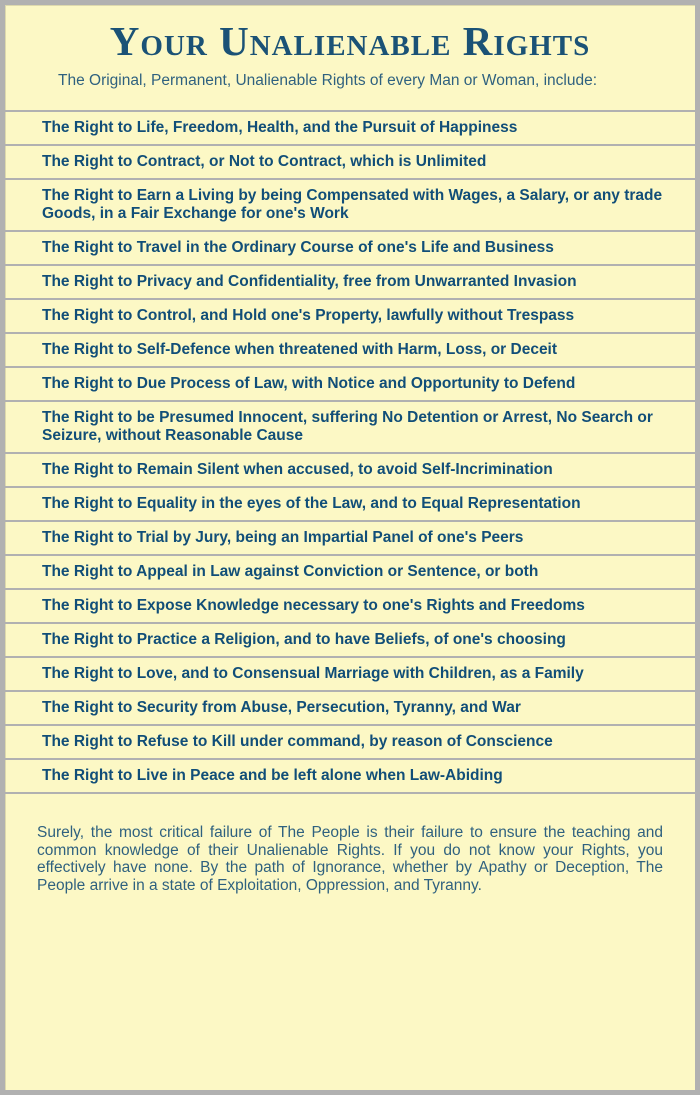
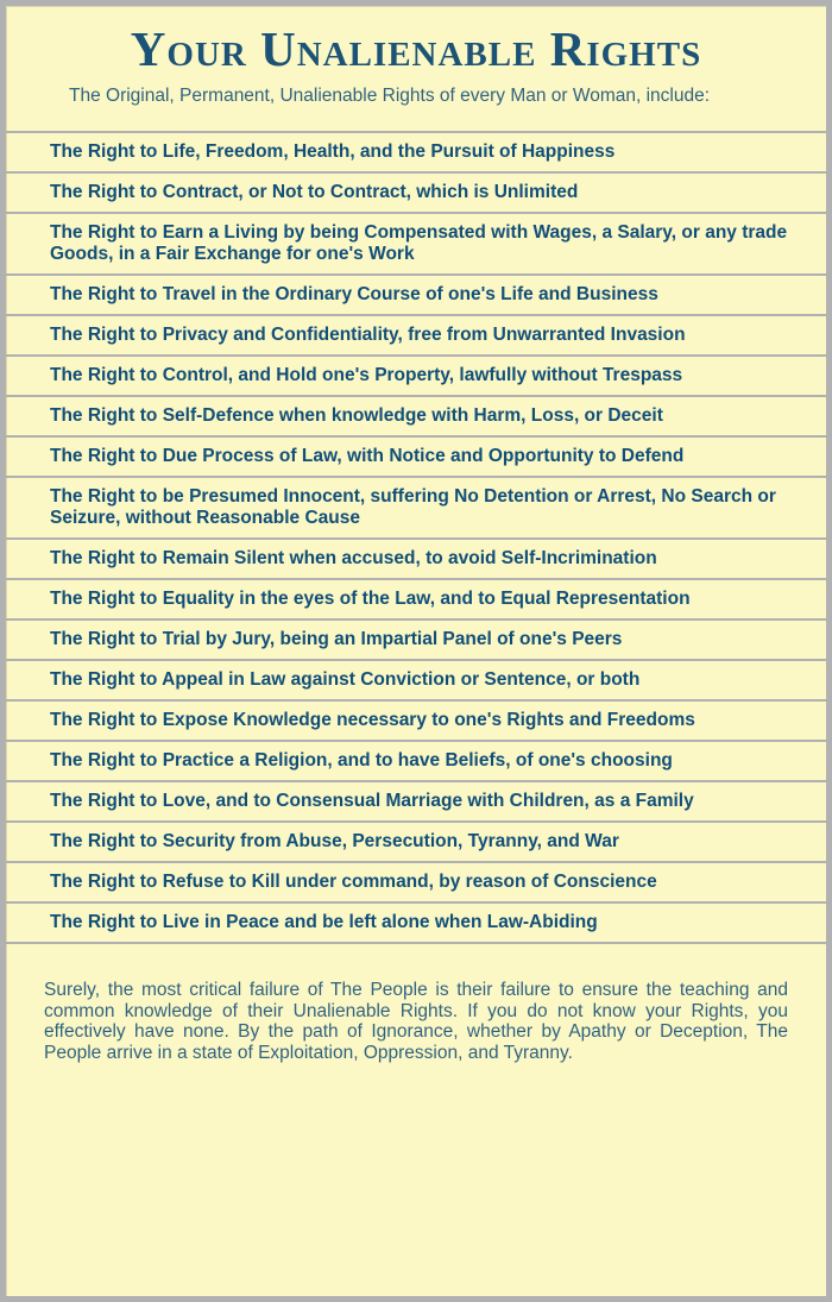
  Your Unalienable Rights
  The Original, Permanent, Unalienable Rights of every Man or Woman, include:
  The Right to Life, Freedom, Health, and the Pursuit of Happiness
  The Right to Contract, or Not to Contract, which is Unlimited
  The Right to Earn a Living by being Compensated with Wages, a Salary, or any trade Goods, in a Fair Exchange for one's Work
  The Right to Travel in the Ordinary Course of one's Life and Business
  The Right to Privacy and Confidentiality, free from Unwarranted Invasion
  The Right to Control, and Hold one's Property, lawfully without Trespass
- The Right to Self-Defence when threatened with Harm, Loss, or Deceit
+ The Right to Self-Defence when knowledge with Harm, Loss, or Deceit
  The Right to Due Process of Law, with Notice and Opportunity to Defend
  The Right to be Presumed Innocent, suffering No Detention or Arrest, No Search or Seizure, without Reasonable Cause
  The Right to Remain Silent when accused, to avoid Self-Incrimination
  The Right to Equality in the eyes of the Law, and to Equal Representation
  The Right to Trial by Jury, being an Impartial Panel of one's Peers
  The Right to Appeal in Law against Conviction or Sentence, or both
  The Right to Expose Knowledge necessary to one's Rights and Freedoms
  The Right to Practice a Religion, and to have Beliefs, of one's choosing
  The Right to Love, and to Consensual Marriage with Children, as a Family
  The Right to Security from Abuse, Persecution, Tyranny, and War
  The Right to Refuse to Kill under command, by reason of Conscience
  The Right to Live in Peace and be left alone when Law-Abiding
  Surely, the most critical failure of The People is their failure to ensure the teaching and common knowledge of their Unalienable Rights. If you do not know your Rights, you effectively have none. By the path of Ignorance, whether by Apathy or Deception, The People arrive in a state of Exploitation, Oppression, and Tyranny.
